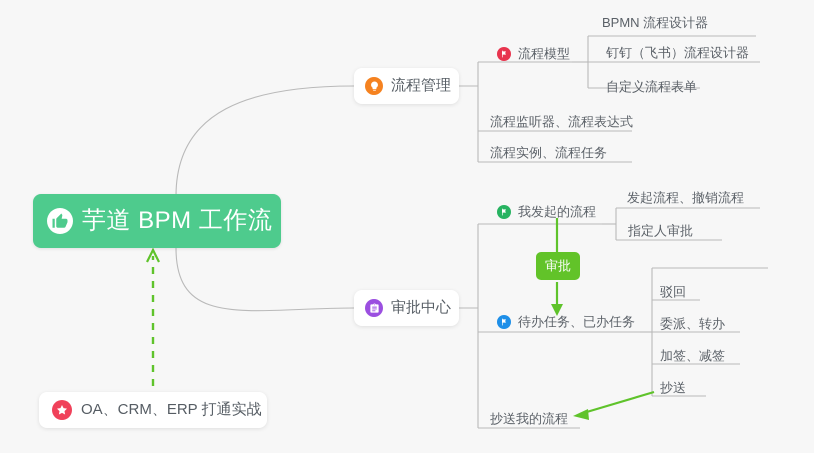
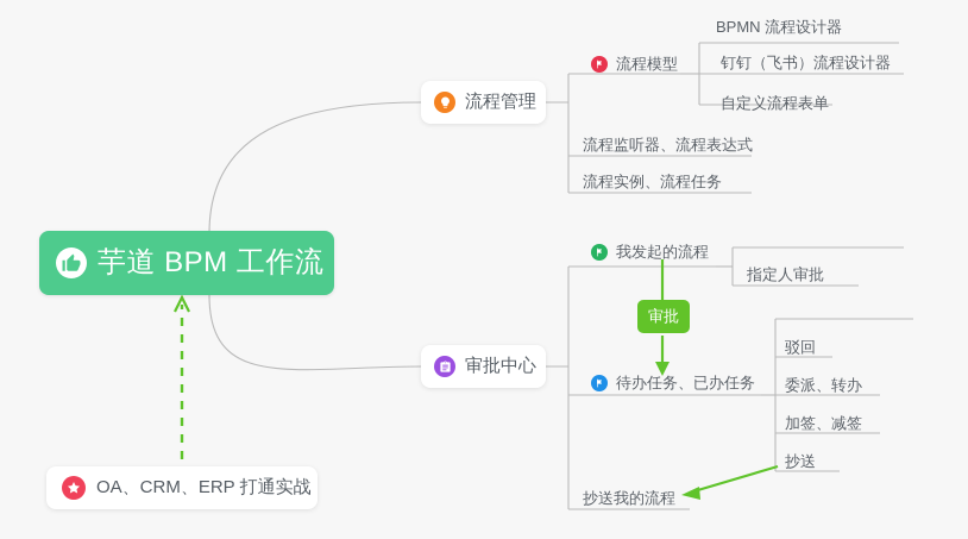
  芋道 BPM 工作流
  流程管理
  审批中心
  流程模型
  流程监听器、流程表达式
  流程实例、流程任务
  BPMN 流程设计器
  钉钉（飞书）流程设计器
  自定义流程表单
  我发起的流程
  待办任务、已办任务
  抄送我的流程
- 发起流程、撤销流程
  指定人审批
  驳回
  委派、转办
  加签、减签
  抄送
  审批
  OA、CRM、ERP 打通实战
